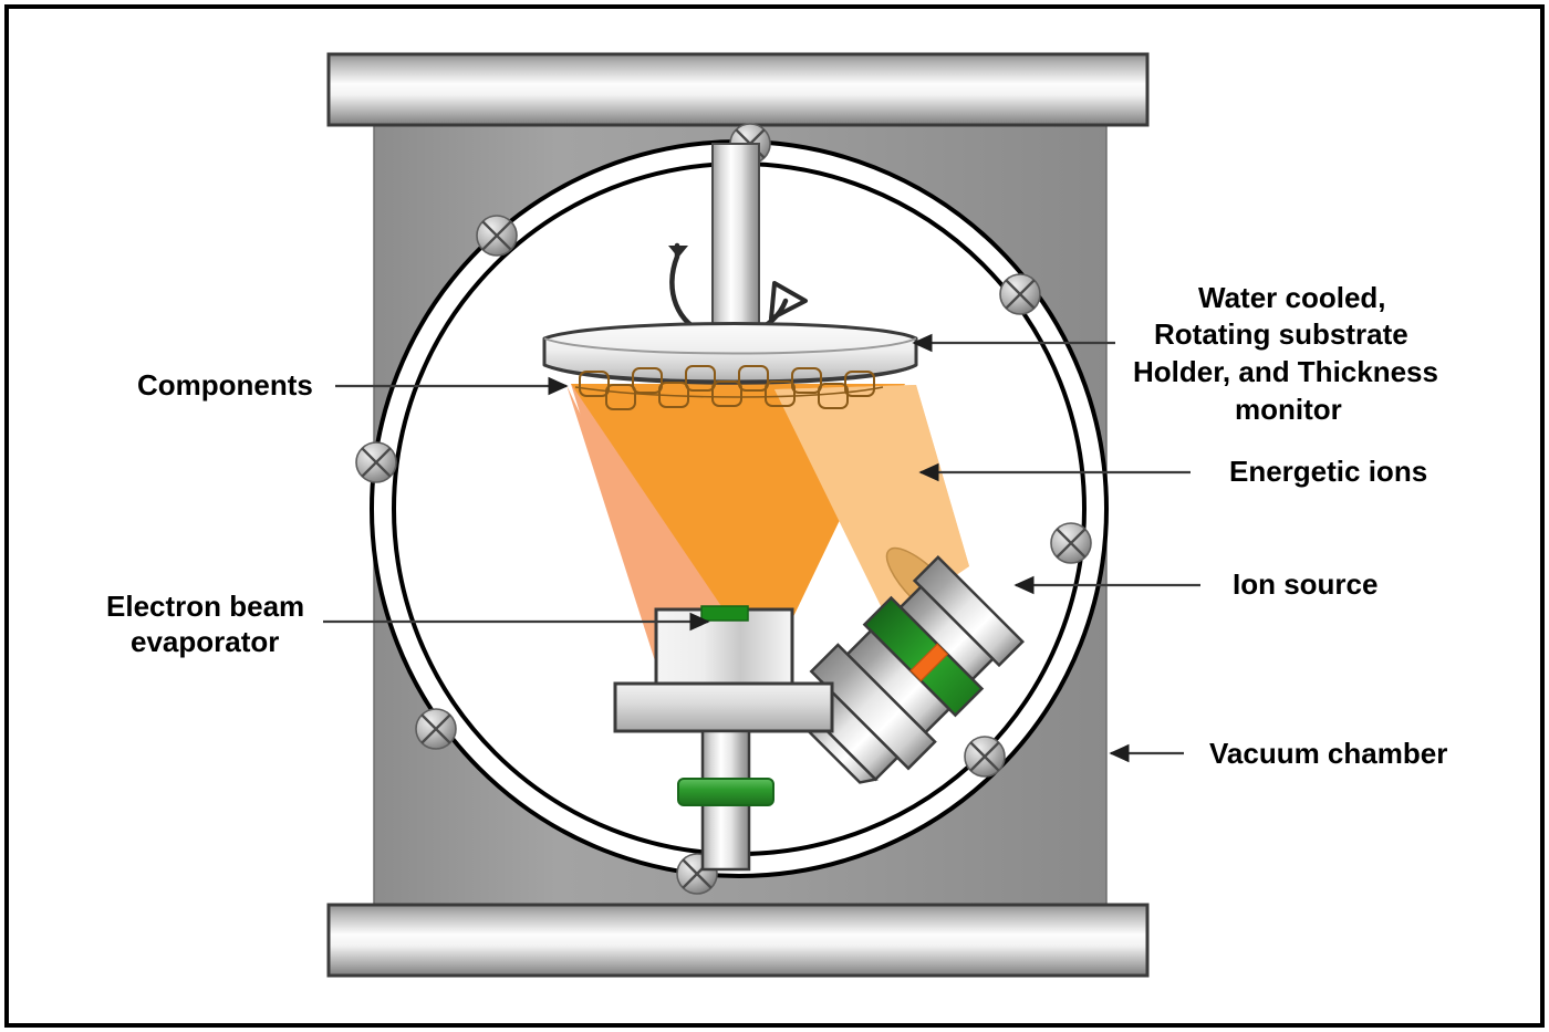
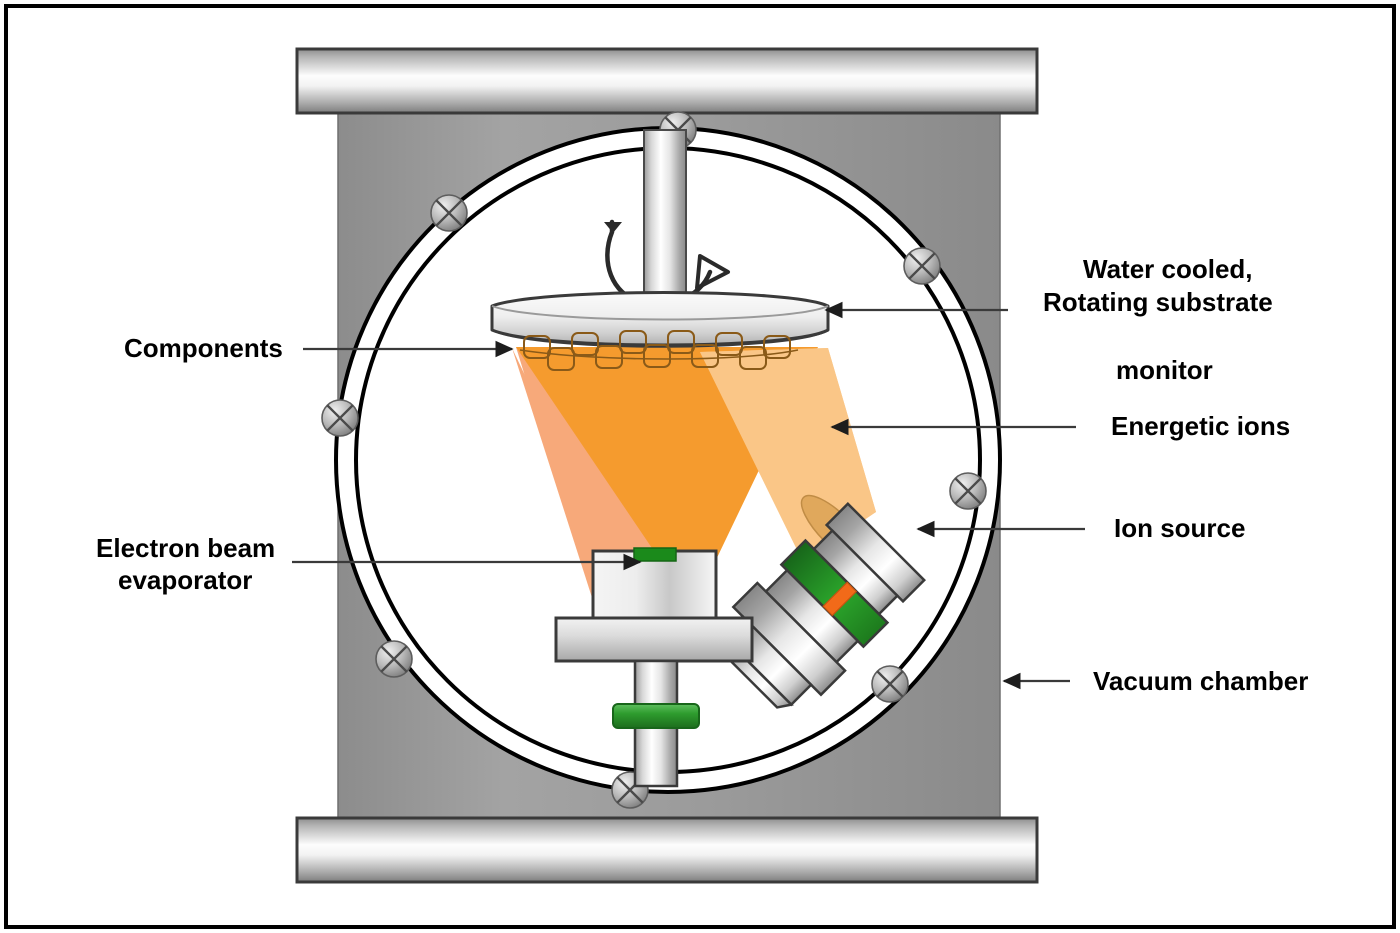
  Components
  Electron beam
  evaporator
  Water cooled,
  Rotating substrate
- Holder, and Thickness
  monitor
  Energetic ions
  Ion source
  Vacuum chamber
